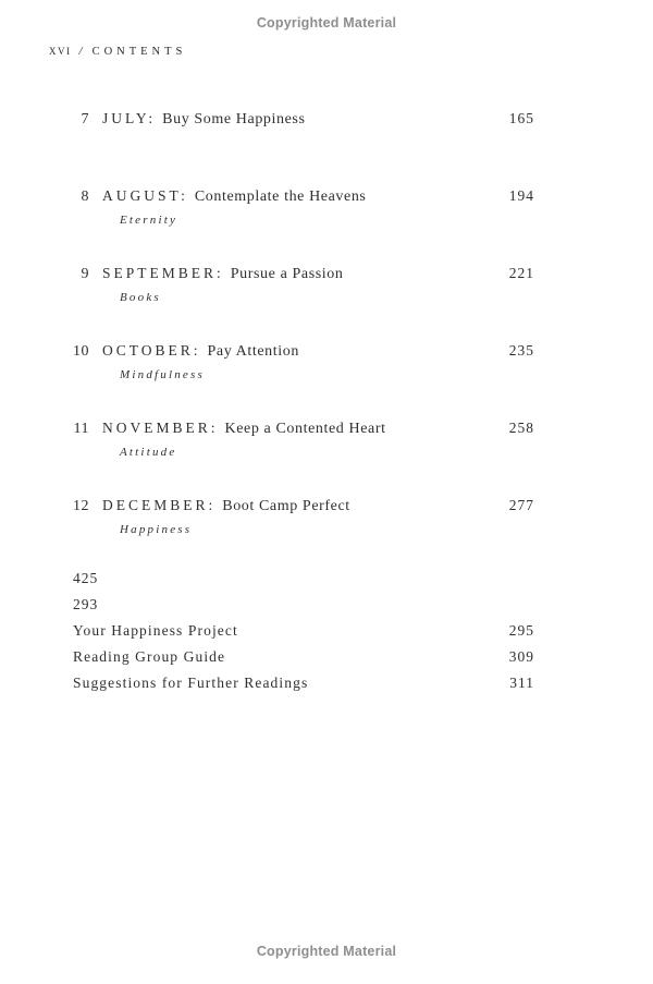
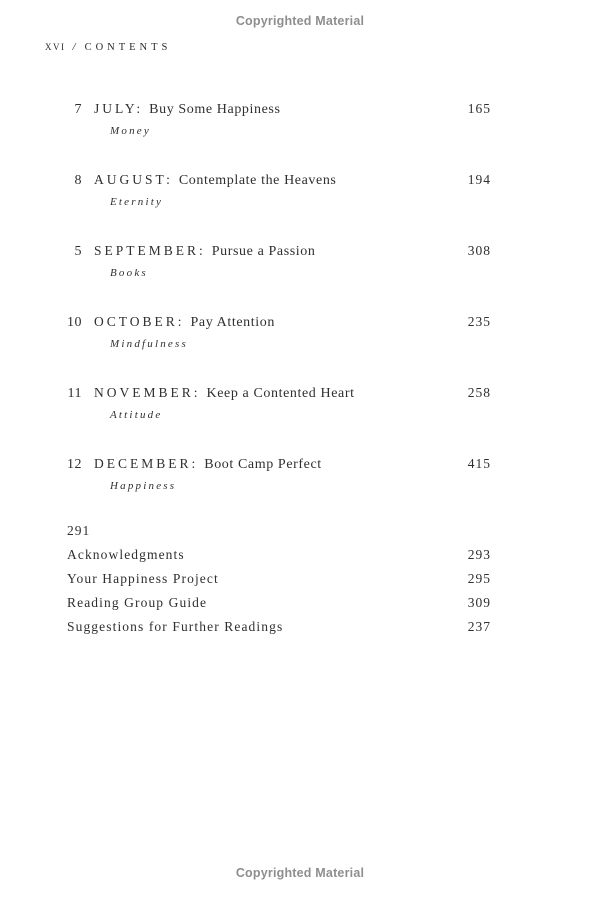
  Copyrighted Material
  xvi / CONTENTS
  7
  JULY: Buy Some Happiness
  165
+ Money
  8
  AUGUST: Contemplate the Heavens
  194
  Eternity
- 9
+ 5
  SEPTEMBER: Pursue a Passion
- 221
+ 308
  Books
  10
  OCTOBER: Pay Attention
  235
  Mindfulness
  11
  NOVEMBER: Keep a Contented Heart
  258
  Attitude
  12
  DECEMBER: Boot Camp Perfect
- 277
+ 415
  Happiness
- 425
+ 291
+ Acknowledgments
  293
  Your Happiness Project
  295
  Reading Group Guide
  309
  Suggestions for Further Readings
- 311
+ 237
  Copyrighted Material
